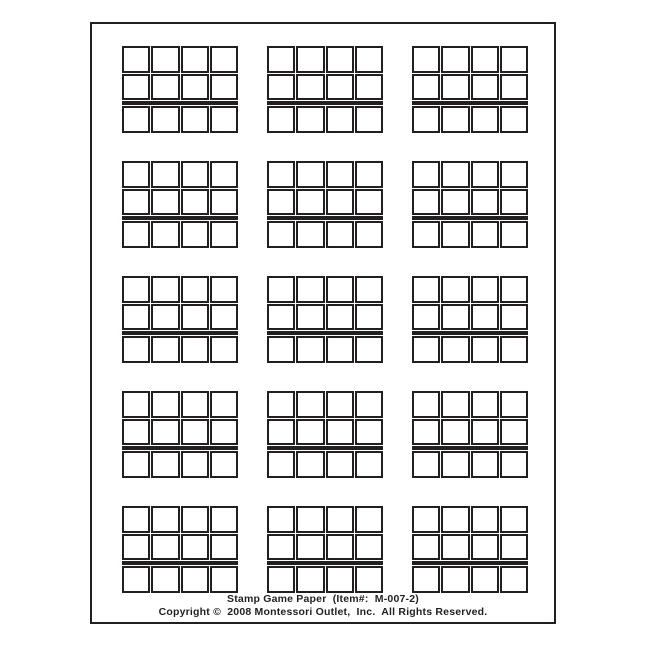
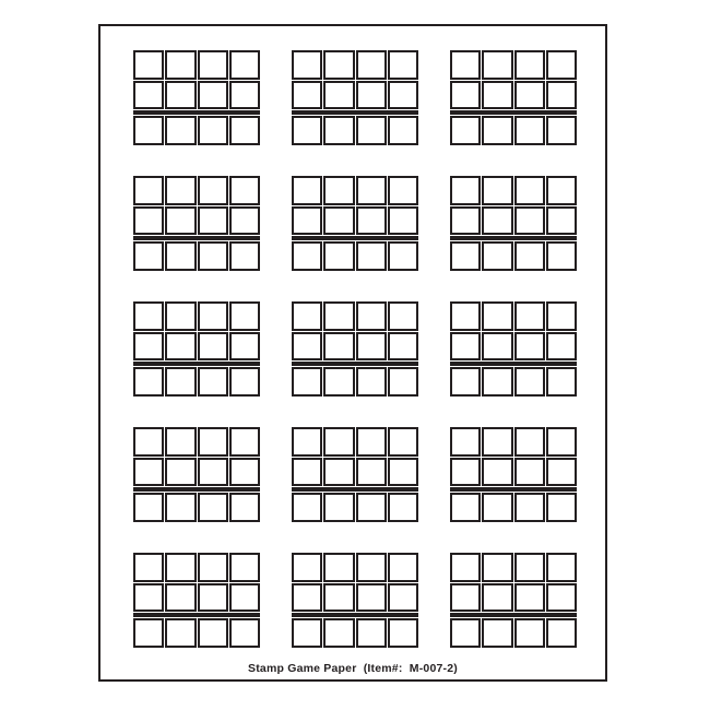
  Stamp Game Paper (Item#: M-007-2)
- Copyright © 2008 Montessori Outlet, Inc. All Rights Reserved.
